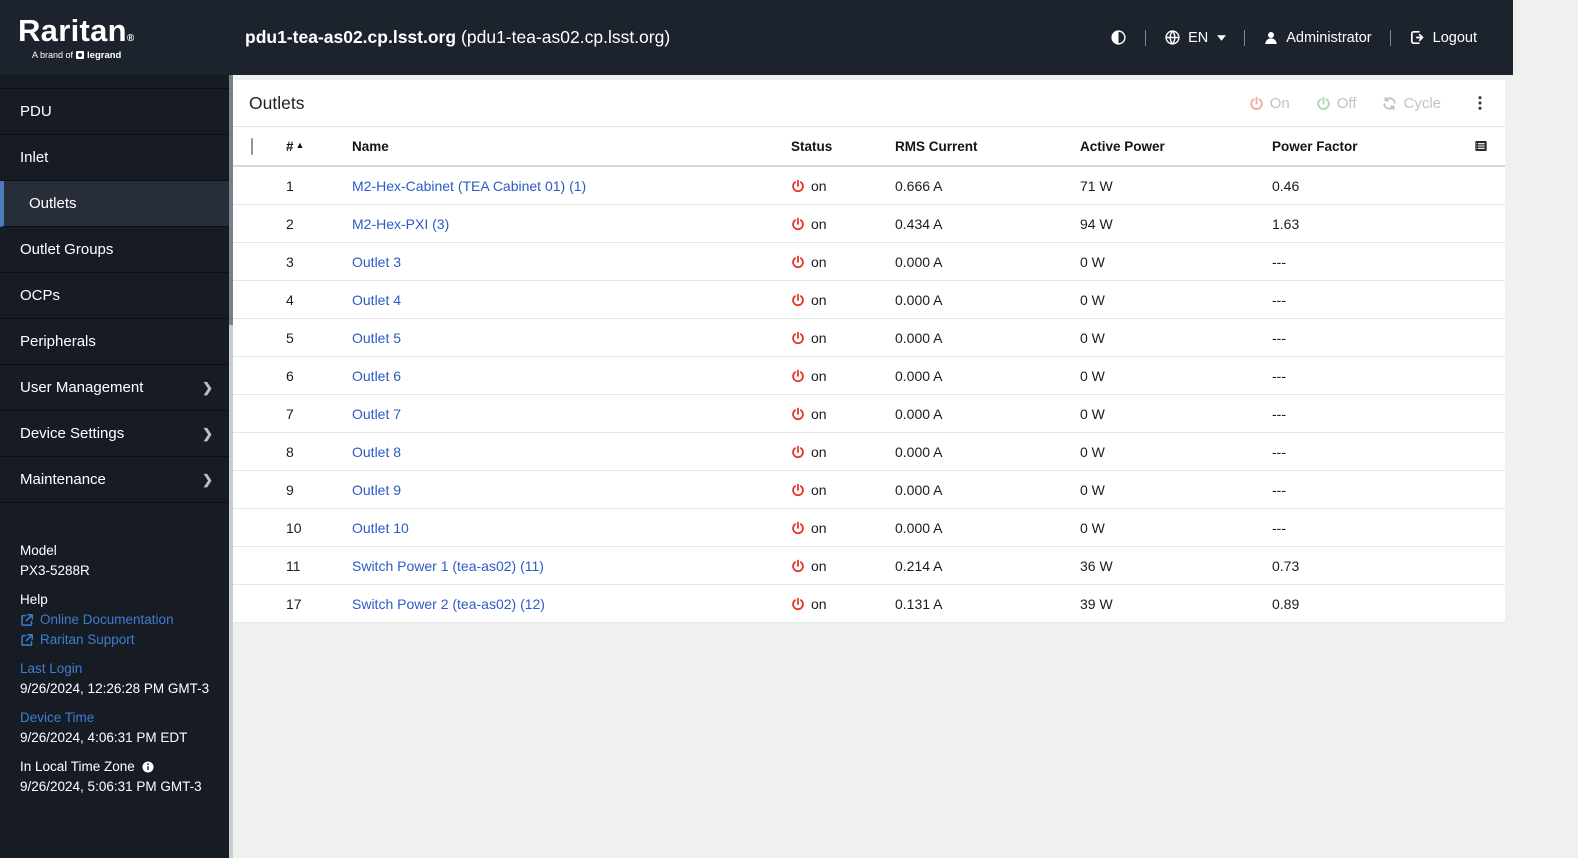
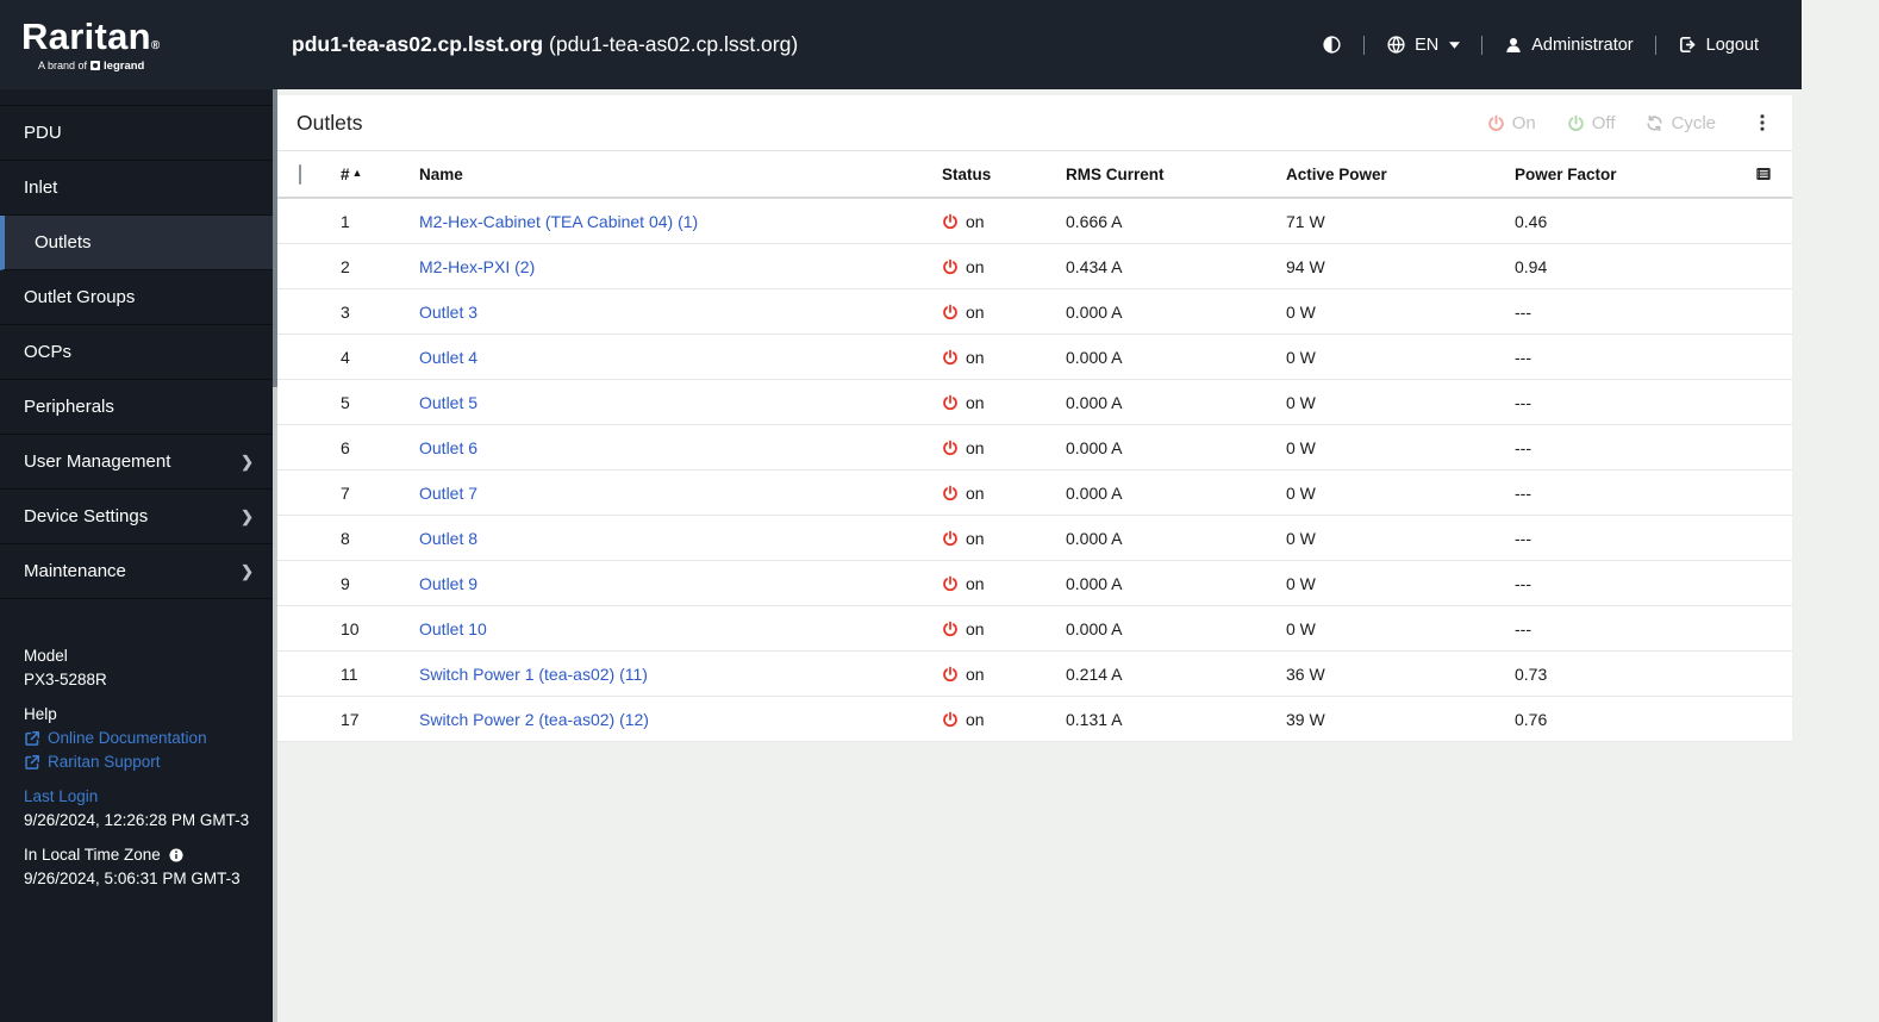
  Raritan®
  A brand of
  legrand
  pdu1-tea-as02.cp.lsst.org (pdu1-tea-as02.cp.lsst.org)
  EN
  Administrator
  Logout
  PDU
  Inlet
  Outlets
  Outlet Groups
  OCPs
  Peripherals
  User Management
  ❯
  Device Settings
  ❯
  Maintenance
  ❯
  Model
  PX3-5288R
  Help
  Online Documentation
  Raritan Support
  Last Login
  9/26/2024, 12:26:28 PM GMT-3
- Device Time
- 9/26/2024, 4:06:31 PM EDT
  In Local Time Zone
  9/26/2024, 5:06:31 PM GMT-3
  Outlets
  On
  Off
  Cycle
  #
  ▲
  Name
  Status
  RMS Current
  Active Power
  Power Factor
  1
- M2-Hex-Cabinet (TEA Cabinet 01) (1)
+ M2-Hex-Cabinet (TEA Cabinet 04) (1)
  on
  0.666 A
  71 W
  0.46
  2
- M2-Hex-PXI (3)
+ M2-Hex-PXI (2)
  on
  0.434 A
  94 W
- 1.63
+ 0.94
  3
  Outlet 3
  on
  0.000 A
  0 W
  ---
  4
  Outlet 4
  on
  0.000 A
  0 W
  ---
  5
  Outlet 5
  on
  0.000 A
  0 W
  ---
  6
  Outlet 6
  on
  0.000 A
  0 W
  ---
  7
  Outlet 7
  on
  0.000 A
  0 W
  ---
  8
  Outlet 8
  on
  0.000 A
  0 W
  ---
  9
  Outlet 9
  on
  0.000 A
  0 W
  ---
  10
  Outlet 10
  on
  0.000 A
  0 W
  ---
  11
  Switch Power 1 (tea-as02) (11)
  on
  0.214 A
  36 W
  0.73
  17
  Switch Power 2 (tea-as02) (12)
  on
  0.131 A
  39 W
- 0.89
+ 0.76
